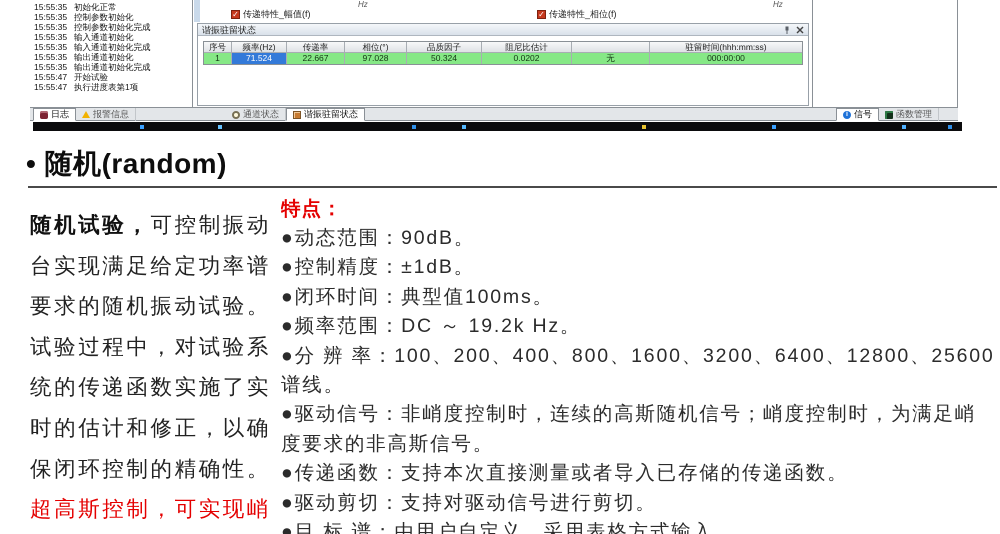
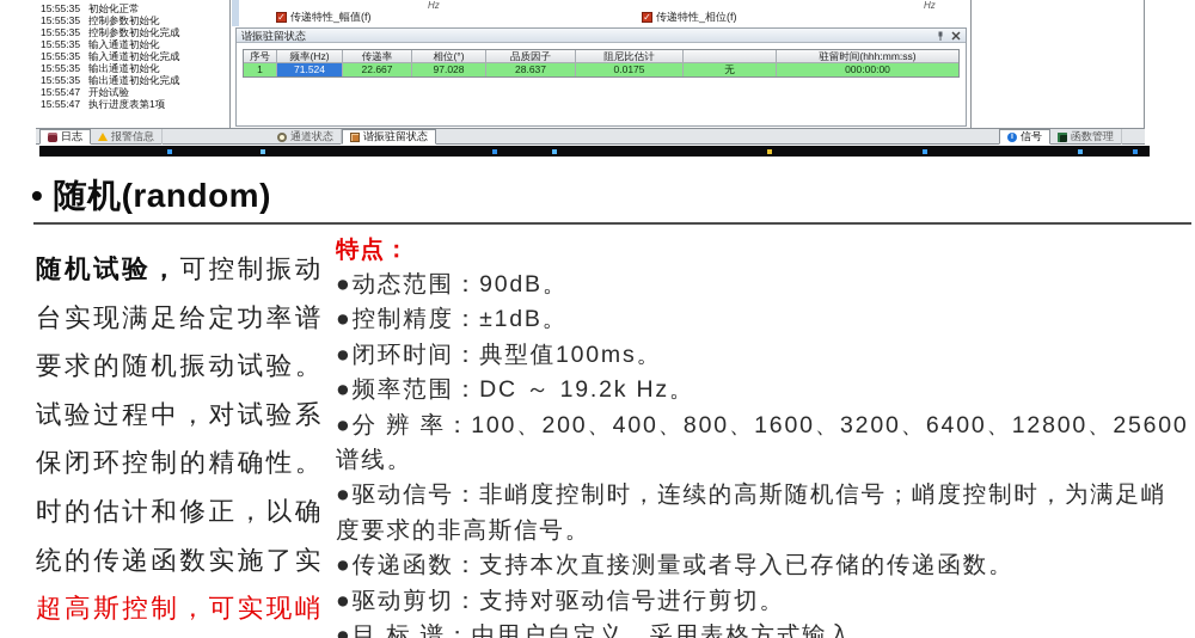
  15:55:35
  初始化正常
  15:55:35
  控制参数初始化
  15:55:35
  控制参数初始化完成
  15:55:35
  输入通道初始化
  15:55:35
  输入通道初始化完成
  15:55:35
  输出通道初始化
  15:55:35
  输出通道初始化完成
  15:55:47
  开始试验
  15:55:47
  执行进度表第1项
  Hz
  Hz
  传递特性_幅值(f)
  传递特性_相位(f)
  谐振驻留状态
  序号
  频率(Hz)
  传递率
  相位(°)
  品质因子
  阻尼比估计
  驻留时间(hhh:mm:ss)
  1
  71.524
  22.667
  97.028
- 50.324
+ 28.637
- 0.0202
+ 0.0175
  无
  000:00:00
  日志
  报警信息
  通道状态
  谐振驻留状态
  信号
  函数管理
  • 随机(random)
  随机试验，可控制振动
  台实现满足给定功率谱
  要求的随机振动试验。
  试验过程中，对试验系
- 统的传递函数实施了实
+ 保闭环控制的精确性。
  时的估计和修正，以确
- 保闭环控制的精确性。
+ 统的传递函数实施了实
  超高斯控制，可实现峭
  特点：
  ●动态范围：90dB。
  ●控制精度：±1dB。
  ●闭环时间：典型值100ms。
  ●频率范围：DC ～ 19.2k Hz。
  ●分 辨 率：100、200、400、800、1600、3200、6400、12800、25600谱线。
  ●驱动信号：非峭度控制时，连续的高斯随机信号；峭度控制时，为满足峭度要求的非高斯信号。
  ●传递函数：支持本次直接测量或者导入已存储的传递函数。
  ●驱动剪切：支持对驱动信号进行剪切。
  ●目 标 谱：由用户自定义，采用表格方式输入
